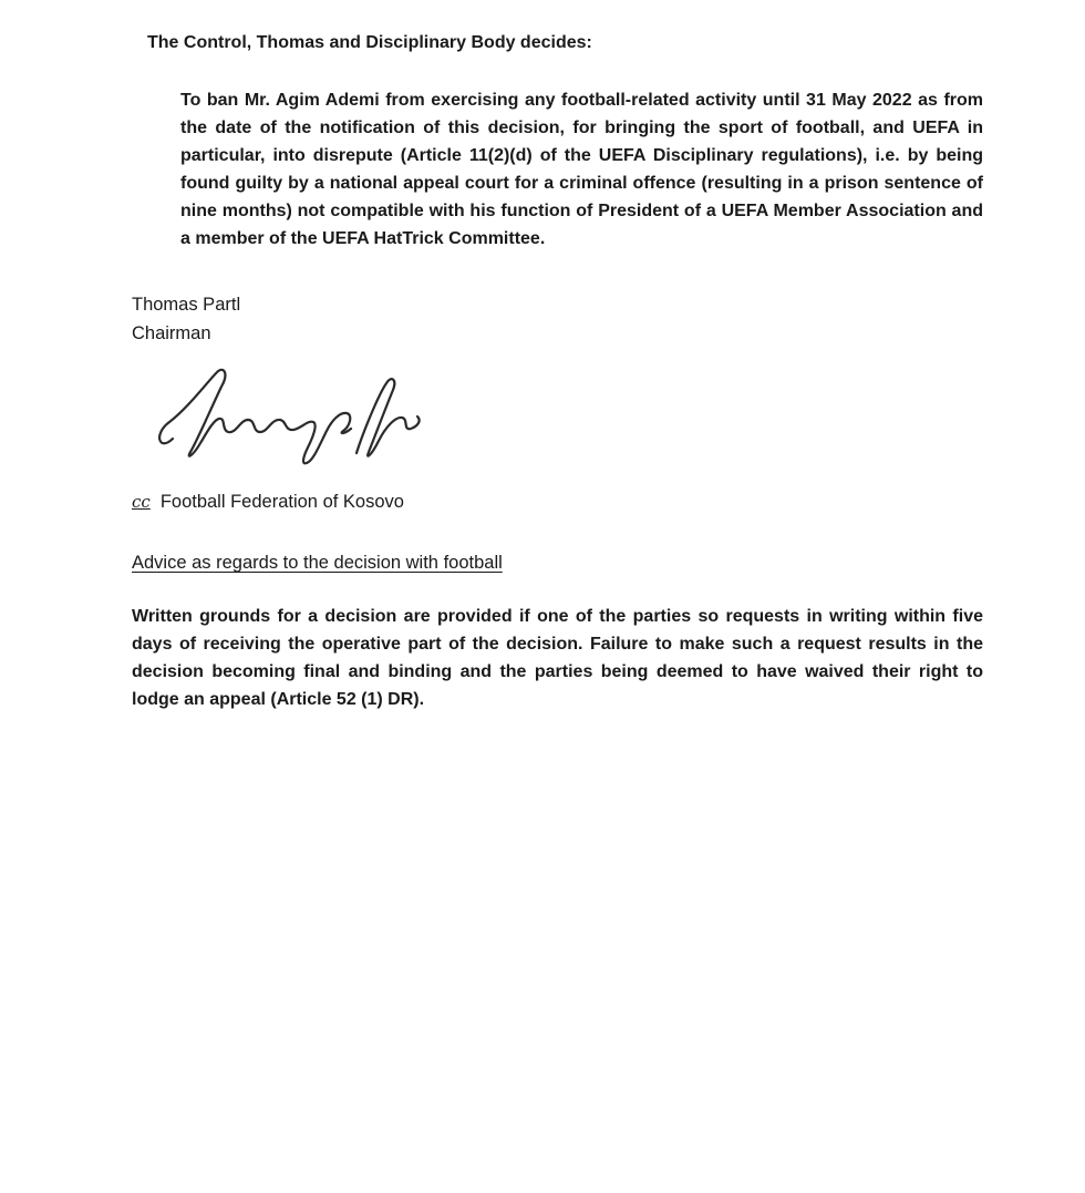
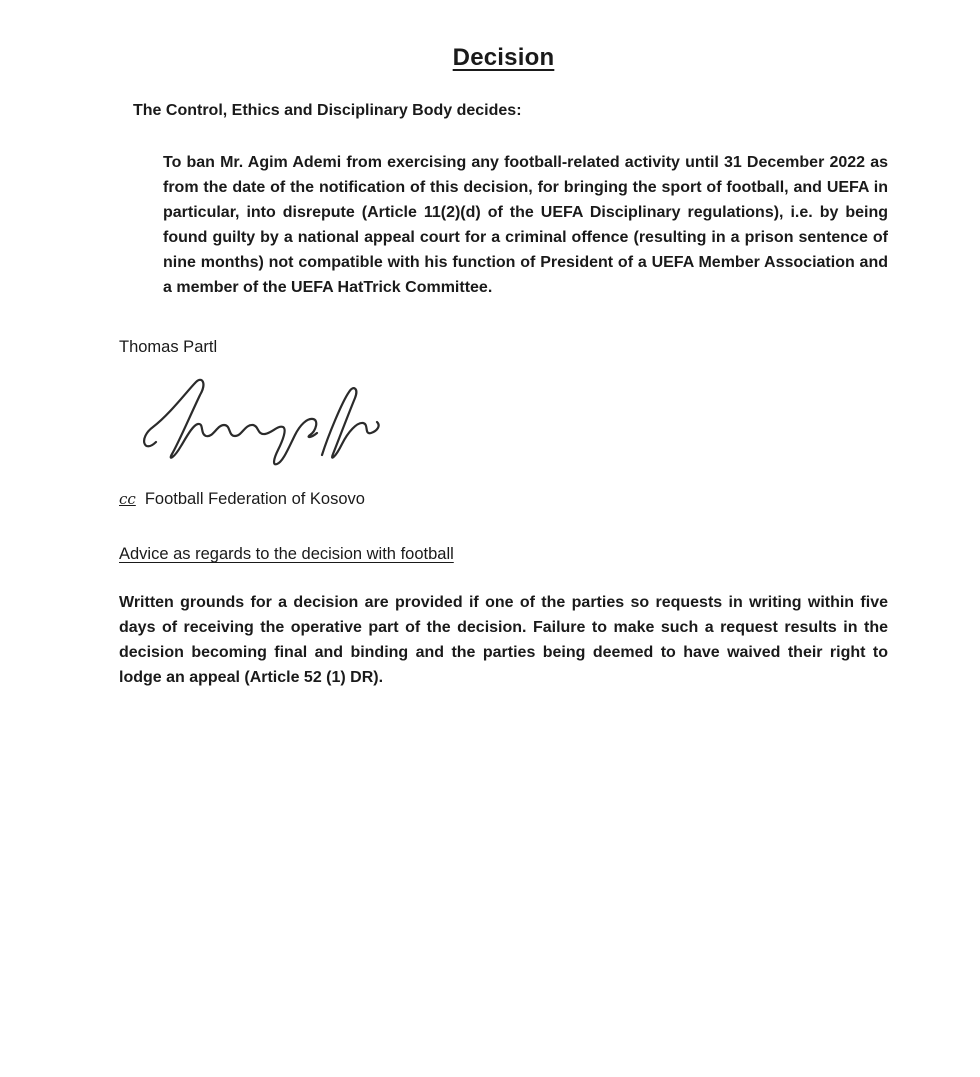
+ Decision
- The Control, Thomas and Disciplinary Body decides:
+ The Control, Ethics and Disciplinary Body decides:
- To ban Mr. Agim Ademi from exercising any football-related activity until 31 May 2022 as from the date of the notification of this decision, for bringing the sport of football, and UEFA in particular, into disrepute (Article 11(2)(d) of the UEFA Disciplinary regulations), i.e. by being found guilty by a national appeal court for a criminal offence (resulting in a prison sentence of nine months) not compatible with his function of President of a UEFA Member Association and a member of the UEFA HatTrick Committee.
+ To ban Mr. Agim Ademi from exercising any football-related activity until 31 December 2022 as from the date of the notification of this decision, for bringing the sport of football, and UEFA in particular, into disrepute (Article 11(2)(d) of the UEFA Disciplinary regulations), i.e. by being found guilty by a national appeal court for a criminal offence (resulting in a prison sentence of nine months) not compatible with his function of President of a UEFA Member Association and a member of the UEFA HatTrick Committee.
  Thomas Partl
- Chairman
  cc Football Federation of Kosovo
  Advice as regards to the decision with football
  Written grounds for a decision are provided if one of the parties so requests in writing within five days of receiving the operative part of the decision. Failure to make such a request results in the decision becoming final and binding and the parties being deemed to have waived their right to lodge an appeal (Article 52 (1) DR).
